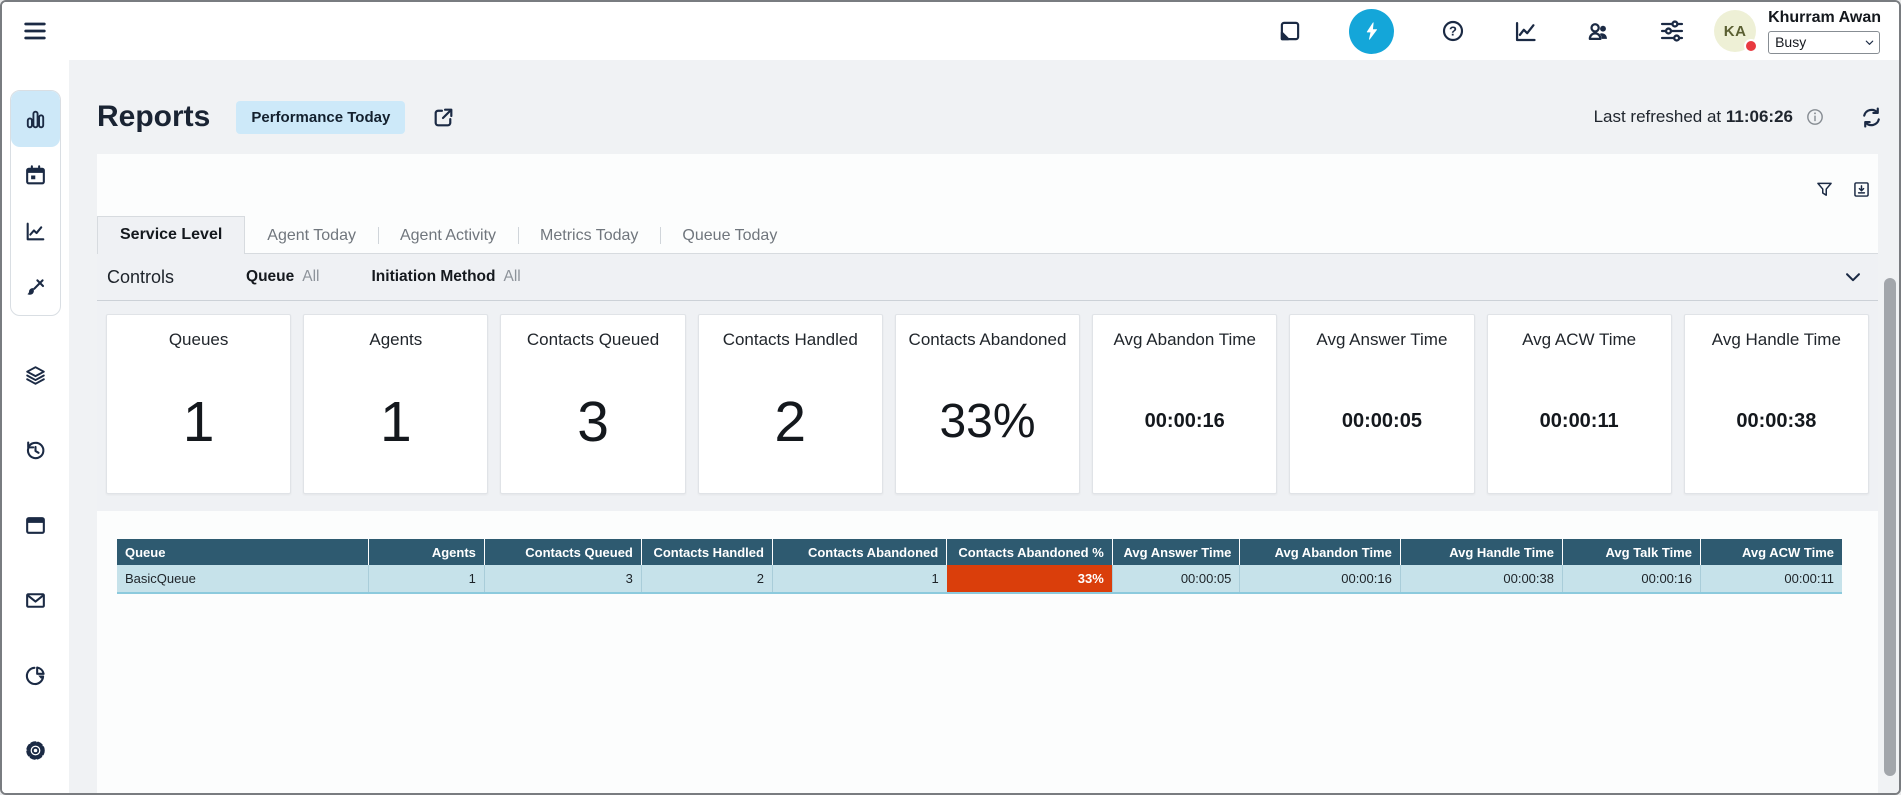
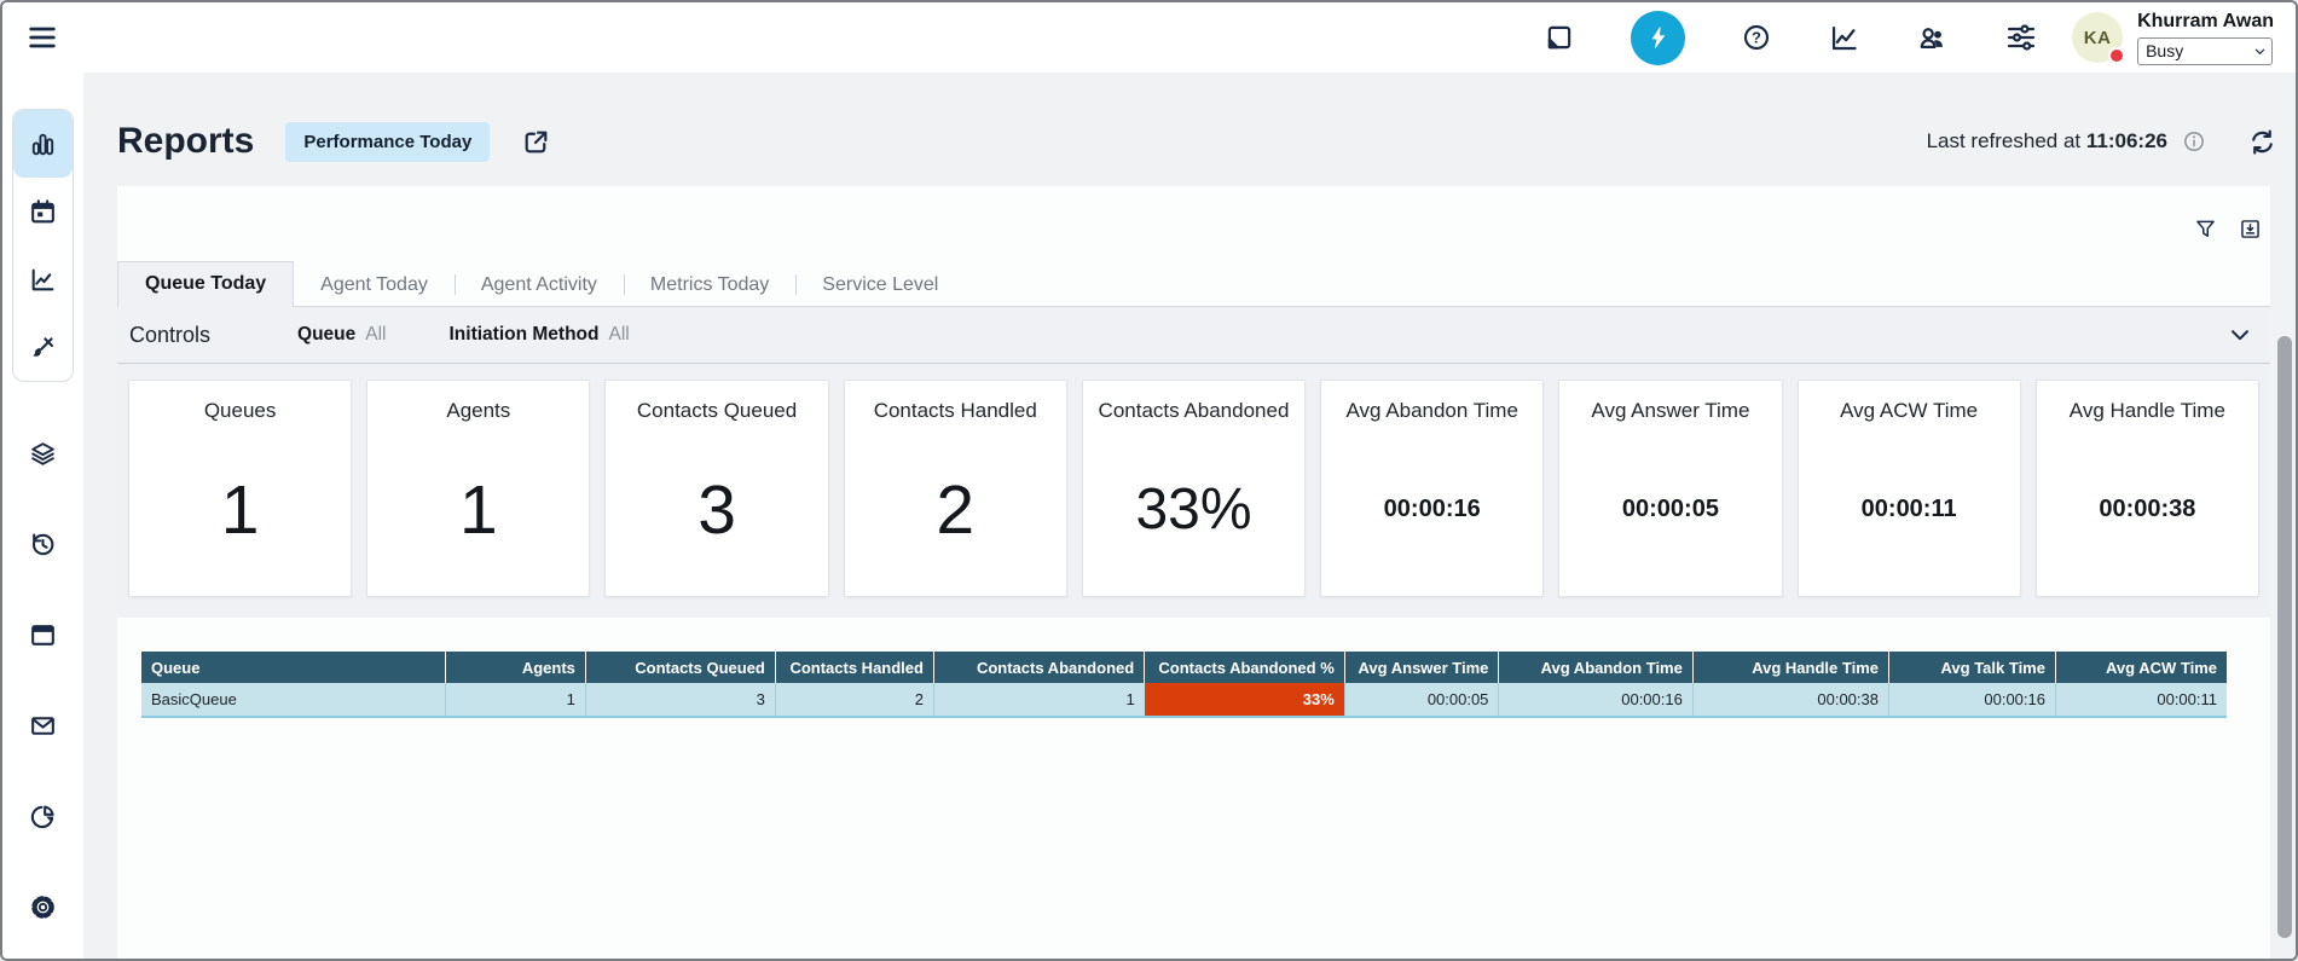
  ?
  KA
  Khurram Awan
  Busy
  Reports
  Performance Today
  Last refreshed at 11:06:26
- Service Level
+ Queue Today
  Agent Today
  Agent Activity
  Metrics Today
- Queue Today
+ Service Level
  Controls
  Queue
  All
  Initiation Method
  All
  Queues
  1
  Agents
  1
  Contacts Queued
  3
  Contacts Handled
  2
  Contacts Abandoned
  33%
  Avg Abandon Time
  00:00:16
  Avg Answer Time
  00:00:05
  Avg ACW Time
  00:00:11
  Avg Handle Time
  00:00:38
  Queue	Agents	Contacts Queued	Contacts Handled	Contacts Abandoned	Contacts Abandoned %	Avg Answer Time	Avg Abandon Time	Avg Handle Time	Avg Talk Time	Avg ACW Time
  BasicQueue	1	3	2	1	33%	00:00:05	00:00:16	00:00:38	00:00:16	00:00:11
